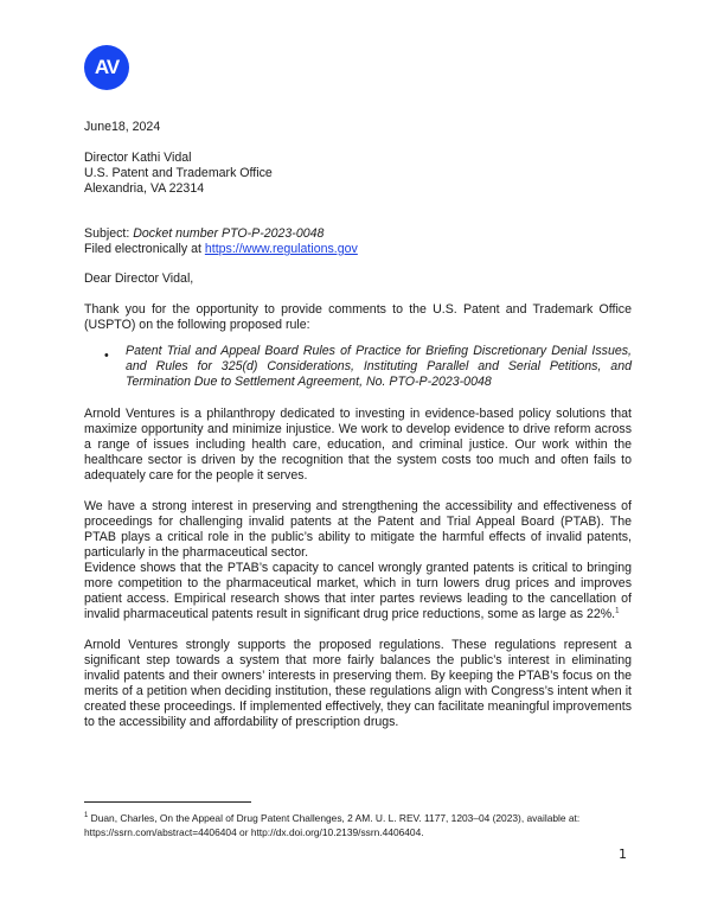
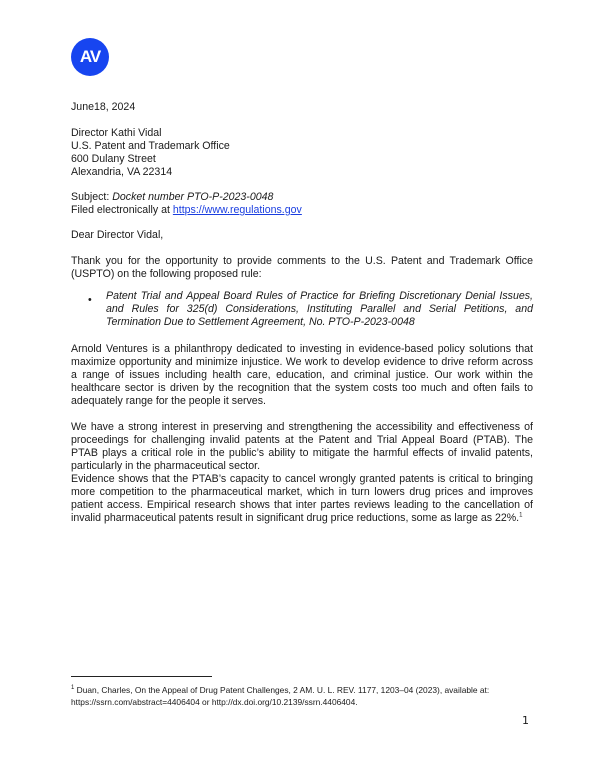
  AV
  June18, 2024
  Director Kathi Vidal
  U.S. Patent and Trademark Office
+ 600 Dulany Street
  Alexandria, VA 22314
  Subject: Docket number PTO-P-2023-0048
  Filed electronically at https://www.regulations.gov
  Dear Director Vidal,
  Thank you for the opportunity to provide comments to the U.S. Patent and Trademark Office (USPTO) on the following proposed rule:
  •
  Patent Trial and Appeal Board Rules of Practice for Briefing Discretionary Denial Issues, and Rules for 325(d) Considerations, Instituting Parallel and Serial Petitions, and Termination Due to Settlement Agreement, No. PTO-P-2023-0048
- Arnold Ventures is a philanthropy dedicated to investing in evidence-based policy solutions that maximize opportunity and minimize injustice. We work to develop evidence to drive reform across a range of issues including health care, education, and criminal justice. Our work within the healthcare sector is driven by the recognition that the system costs too much and often fails to adequately care for the people it serves.
+ Arnold Ventures is a philanthropy dedicated to investing in evidence-based policy solutions that maximize opportunity and minimize injustice. We work to develop evidence to drive reform across a range of issues including health care, education, and criminal justice. Our work within the healthcare sector is driven by the recognition that the system costs too much and often fails to adequately range for the people it serves.
  We have a strong interest in preserving and strengthening the accessibility and effectiveness of proceedings for challenging invalid patents at the Patent and Trial Appeal Board (PTAB). The PTAB plays a critical role in the public’s ability to mitigate the harmful effects of invalid patents, particularly in the pharmaceutical sector.
  Evidence shows that the PTAB’s capacity to cancel wrongly granted patents is critical to bringing more competition to the pharmaceutical market, which in turn lowers drug prices and improves patient access. Empirical research shows that inter partes reviews leading to the cancellation of invalid pharmaceutical patents result in significant drug price reductions, some as large as 22%.
- Arnold Ventures strongly supports the proposed regulations. These regulations represent a significant step towards a system that more fairly balances the public’s interest in eliminating invalid patents and their owners’ interests in preserving them. By keeping the PTAB’s focus on the merits of a petition when deciding institution, these regulations align with Congress’s intent when it created these proceedings. If implemented effectively, they can facilitate meaningful improvements to the accessibility and affordability of prescription drugs.
  Duan, Charles, On the Appeal of Drug Patent Challenges, 2 AM. U. L. REV. 1177, 1203–04 (2023), available at: https://ssrn.com/abstract=4406404 or http://dx.doi.org/10.2139/ssrn.4406404.
  1
